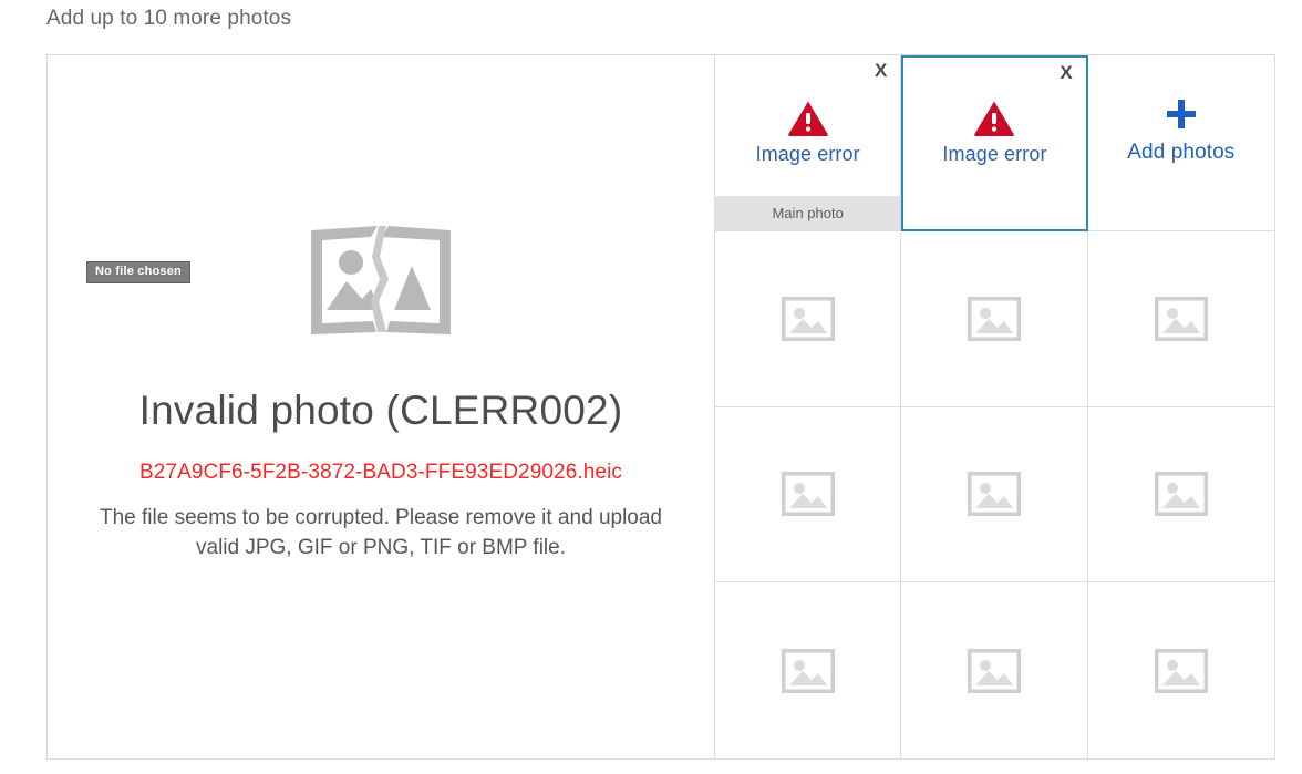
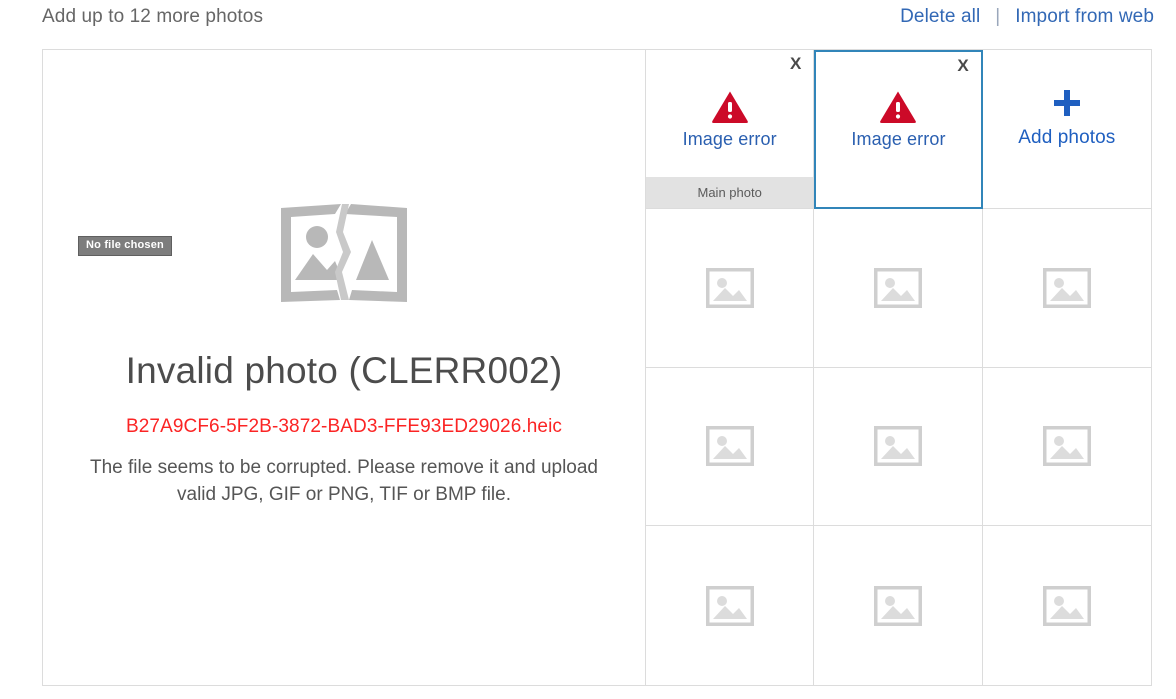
- Add up to 10 more photos
+ Add up to 12 more photos
+ Delete all
+ |
+ Import from web
  No file chosen
  Invalid photo (CLERR002)
  B27A9CF6-5F2B-3872-BAD3-FFE93ED29026.heic
  The file seems to be corrupted. Please remove it and upload valid JPG, GIF or PNG, TIF or BMP file.
  X
  Image error
  Main photo
  X
  Image error
  Add photos
